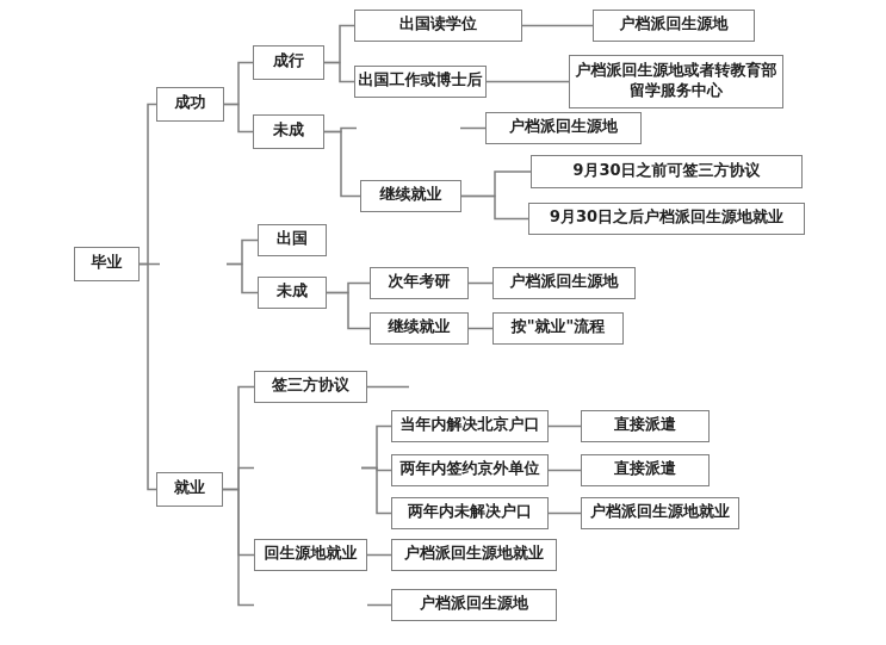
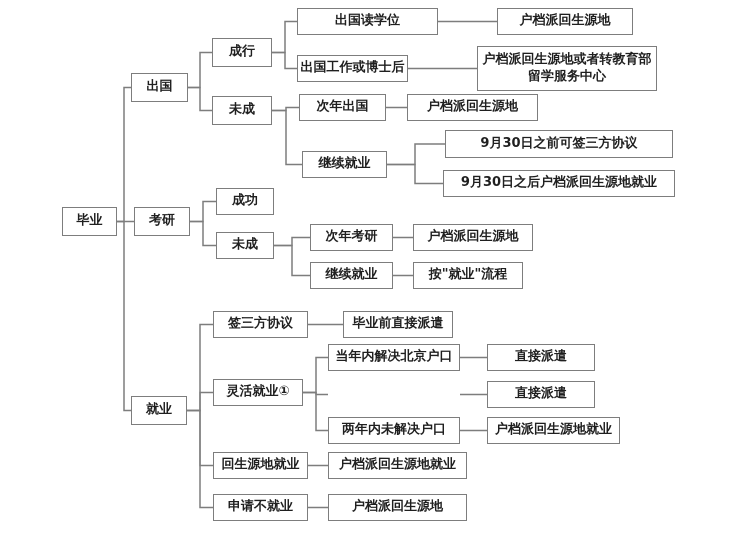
  毕业
- 成功
+ 出国
  成行
  出国读学位
  户档派回生源地
  出国工作或博士后
  户档派回生源地或者转教育部留学服务中心
  未成
+ 次年出国
  户档派回生源地
  继续就业
  9月30日之前可签三方协议
  9月30日之后户档派回生源地就业
+ 考研
- 出国
+ 成功
  未成
  次年考研
  户档派回生源地
  继续就业
  按"就业"流程
  就业
  签三方协议
+ 毕业前直接派遣
+ 灵活就业①
  当年内解决北京户口
  直接派遣
- 两年内签约京外单位
  直接派遣
  两年内未解决户口
  户档派回生源地就业
  回生源地就业
  户档派回生源地就业
+ 申请不就业
  户档派回生源地
